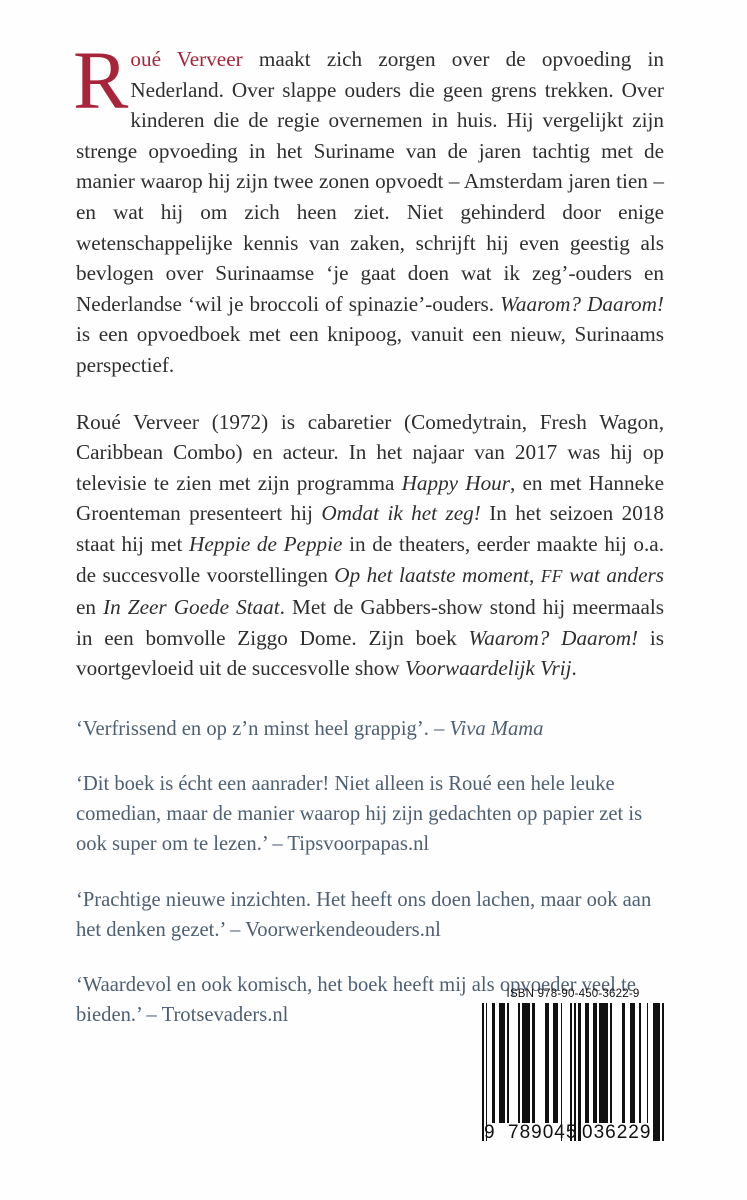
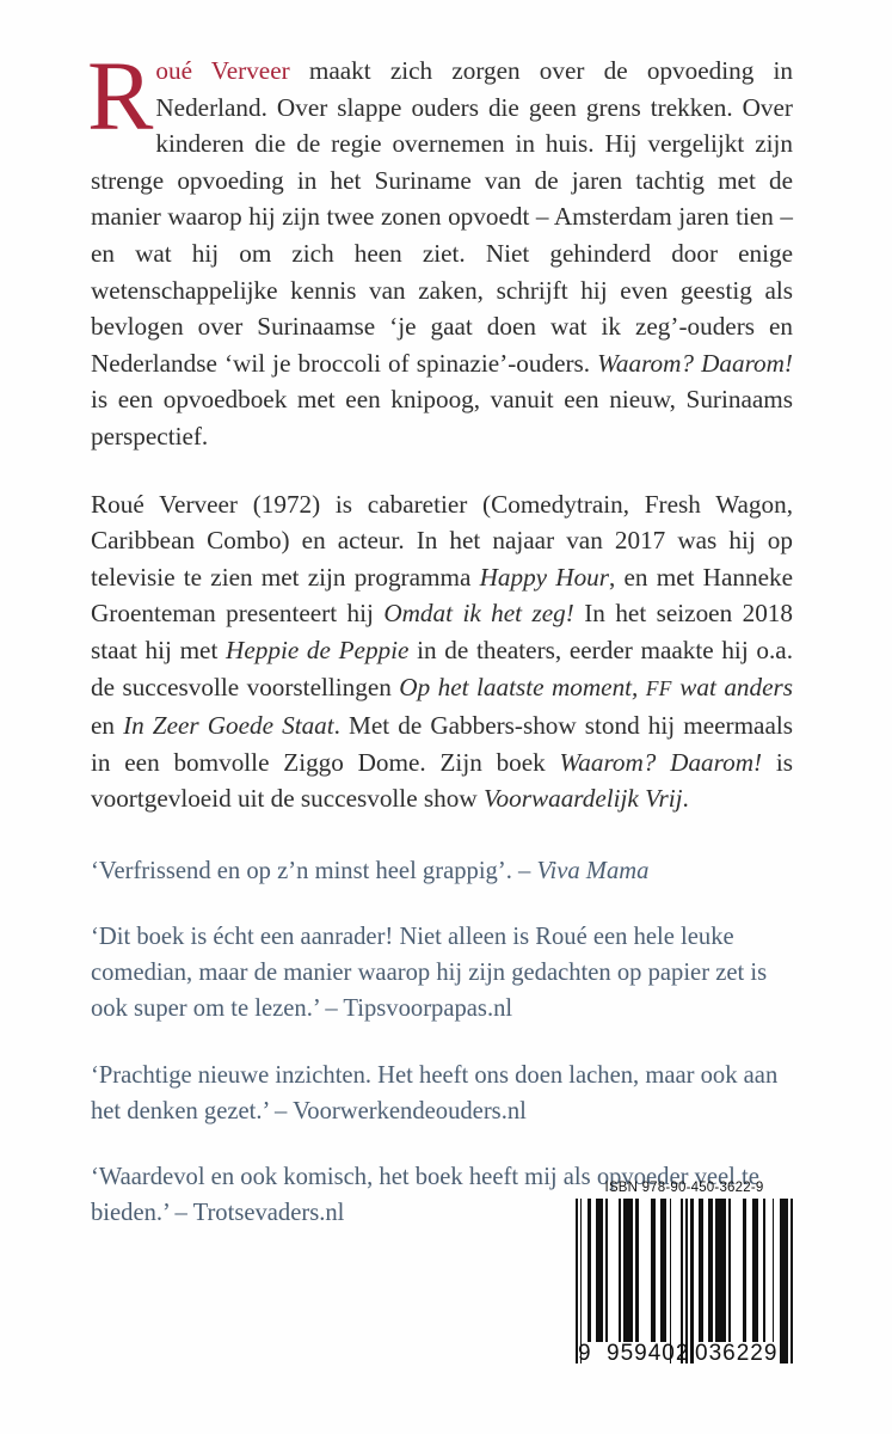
  R
  oué Verveer maakt zich zorgen over de opvoeding in Nederland. Over slappe ouders die geen grens trekken. Over kinderen die de regie overnemen in huis. Hij vergelijkt zijn strenge opvoeding in het Suriname van de jaren tachtig met de manier waarop hij zijn twee zonen opvoedt – Amsterdam jaren tien – en wat hij om zich heen ziet. Niet gehinderd door enige wetenschappelijke kennis van zaken, schrijft hij even geestig als bevlogen over Surinaamse ‘je gaat doen wat ik zeg’-ouders en Nederlandse ‘wil je broccoli of spinazie’-ouders. Waarom? Daarom! is een opvoedboek met een knipoog, vanuit een nieuw, Surinaams perspectief.
  Roué Verveer (1972) is cabaretier (Comedytrain, Fresh Wagon, Caribbean Combo) en acteur. In het najaar van 2017 was hij op televisie te zien met zijn programma Happy Hour, en met Hanneke Groenteman presenteert hij Omdat ik het zeg! In het seizoen 2018 staat hij met Heppie de Peppie in de theaters, eerder maakte hij o.a. de succesvolle voorstellingen Op het laatste moment, FF wat anders en In Zeer Goede Staat. Met de Gabbers-show stond hij meermaals in een bomvolle Ziggo Dome. Zijn boek Waarom? Daarom! is voortgevloeid uit de succesvolle show Voorwaardelijk Vrij.
  ‘Verfrissend en op z’n minst heel grappig’. – Viva Mama
  ‘Dit boek is écht een aanrader! Niet alleen is Roué een hele leuke comedian, maar de manier waarop hij zijn gedachten op papier zet is ook super om te lezen.’ – Tipsvoorpapas.nl
  ‘Prachtige nieuwe inzichten. Het heeft ons doen lachen, maar ook aan het denken gezet.’ – Voorwerkendeouders.nl
  ‘Waardevol en ook komisch, het boek heeft mij als opvoeder veel te bieden.’ – Trotsevaders.nl
  ISBN 978-90-450-3622-9
  9
- 789045
+ 959402
  036229
